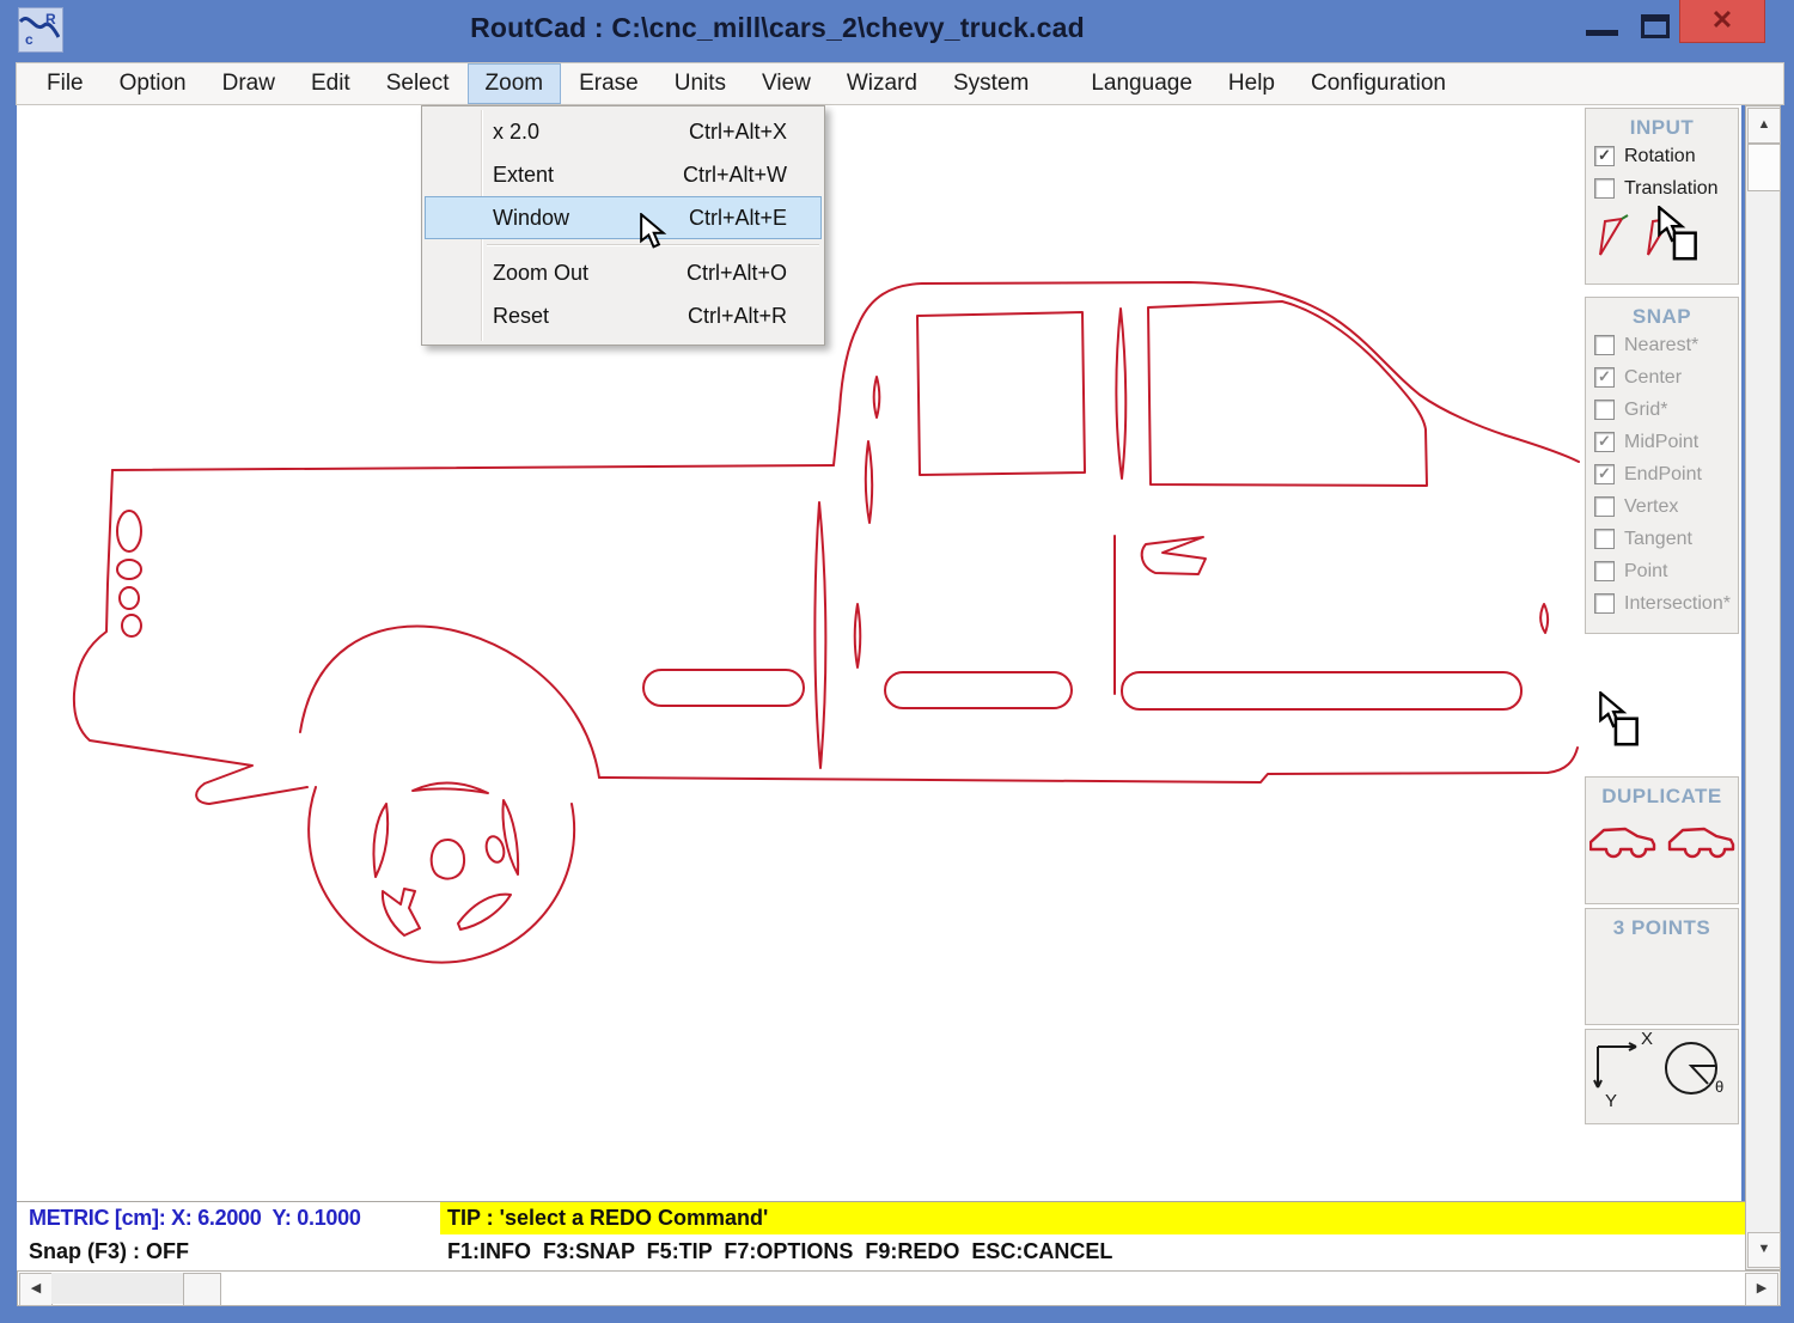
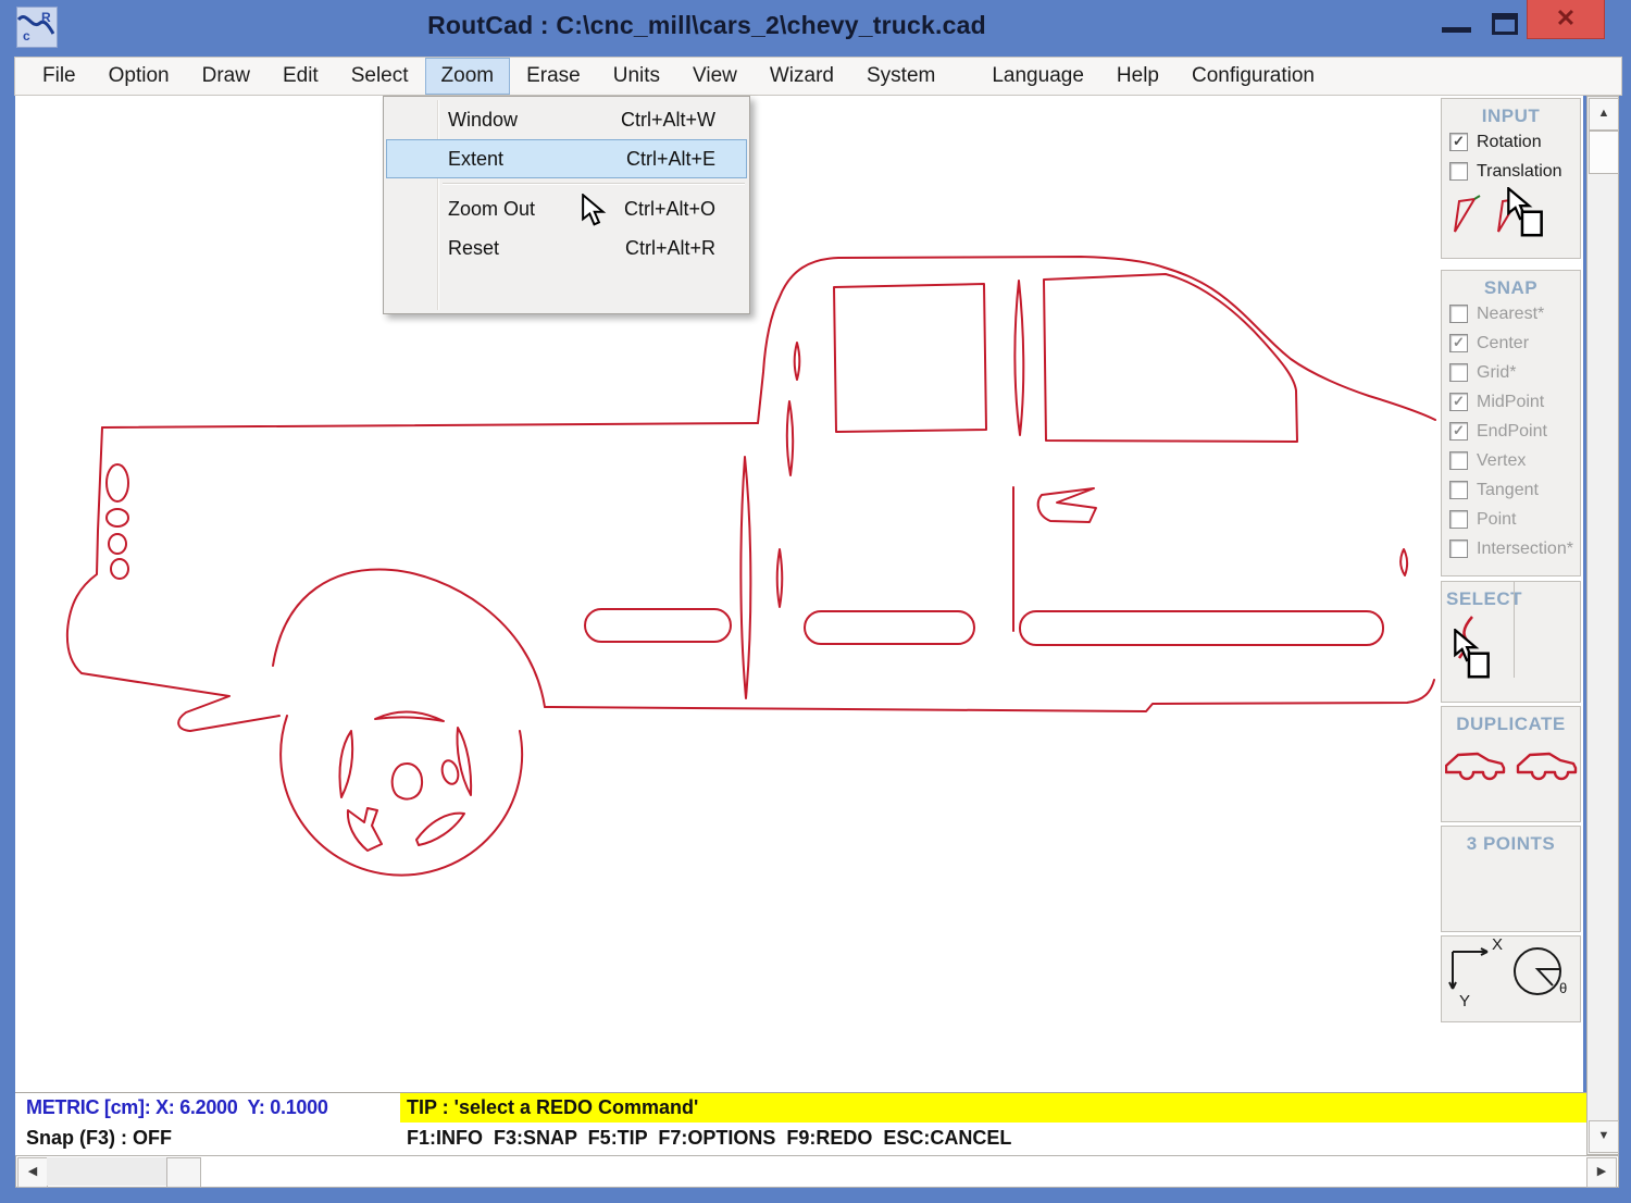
  R
  c
  RoutCad : C:\cnc_mill\cars_2\chevy_truck.cad
  ✕
  File
  Option
  Draw
  Edit
  Select
  Zoom
  Erase
  Units
  View
  Wizard
  System
  Language
  Help
  Configuration
  INPUT
  ✓
  Rotation
  Translation
  SNAP
  Nearest*
  ✓
  Center
  Grid*
  ✓
  MidPoint
  ✓
  EndPoint
  Vertex
  Tangent
  Point
  Intersection*
+ SELECT
  DUPLICATE
  3 POINTS
  X
  Y
  θ
- x 2.0
- Ctrl+Alt+X
- Extent
+ Window
  Ctrl+Alt+W
- Window
+ Extent
  Ctrl+Alt+E
  Zoom Out
  Ctrl+Alt+O
  Reset
  Ctrl+Alt+R
  ▲
  ▼
  ◀
  ▶
  METRIC [cm]: X: 6.2000 Y: 0.1000
  TIP : 'select a REDO Command'
  Snap (F3) : OFF
  F1:INFO F3:SNAP F5:TIP F7:OPTIONS F9:REDO ESC:CANCEL
